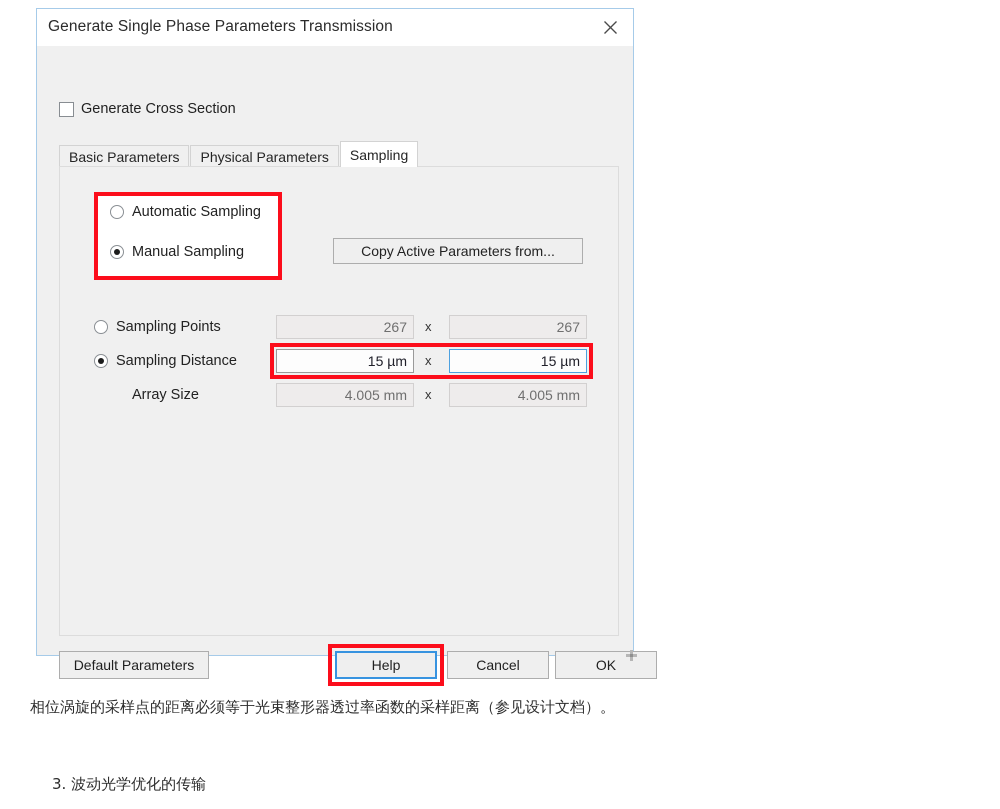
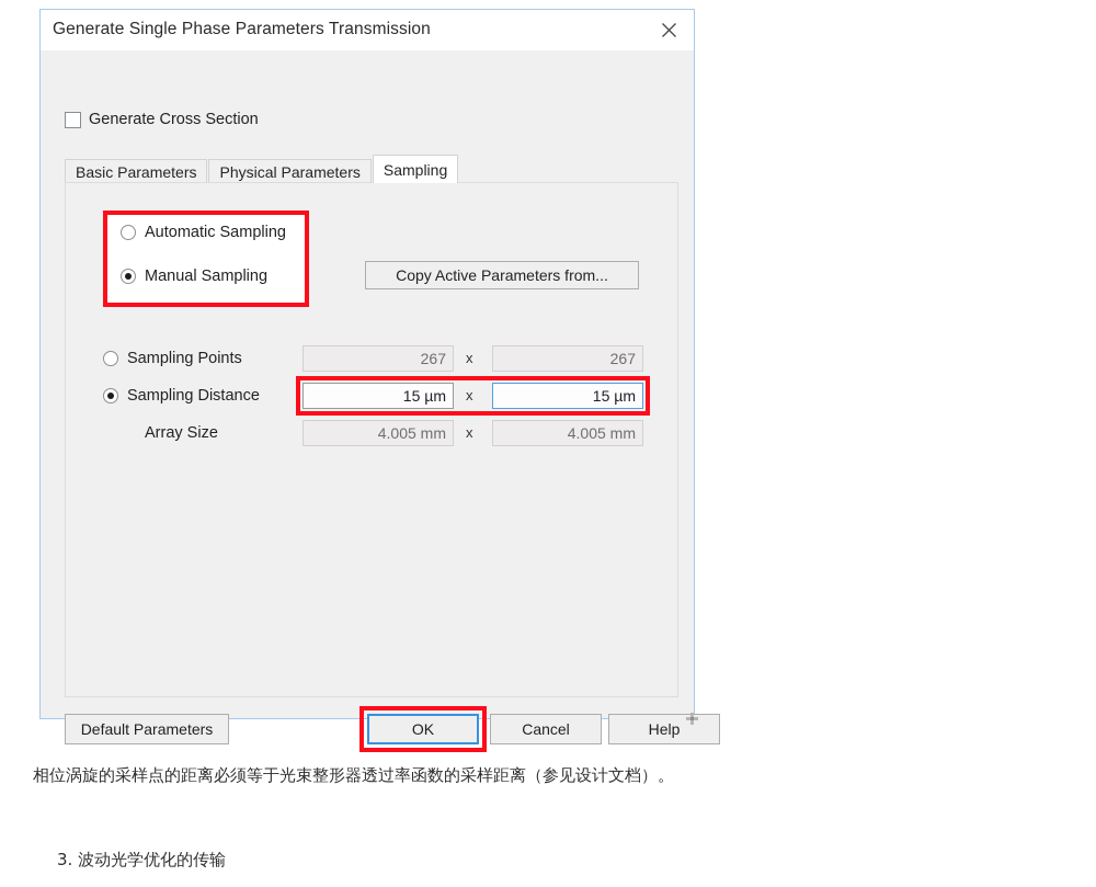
  Generate Single Phase Parameters Transmission
  Generate Cross Section
  Basic Parameters
  Physical Parameters
  Sampling
  Automatic Sampling
  Manual Sampling
  Copy Active Parameters from...
  Sampling Points
  267
  x
  267
  Sampling Distance
  15 µm
  x
  15 µm
  Array Size
  4.005 mm
  x
  4.005 mm
  Default Parameters
- Help
+ OK
  Cancel
- OK
+ Help
  相位涡旋的采样点的距离必须等于光束整形器透过率函数的采样距离（参见设计文档）。
  3. 波动光学优化的传输
